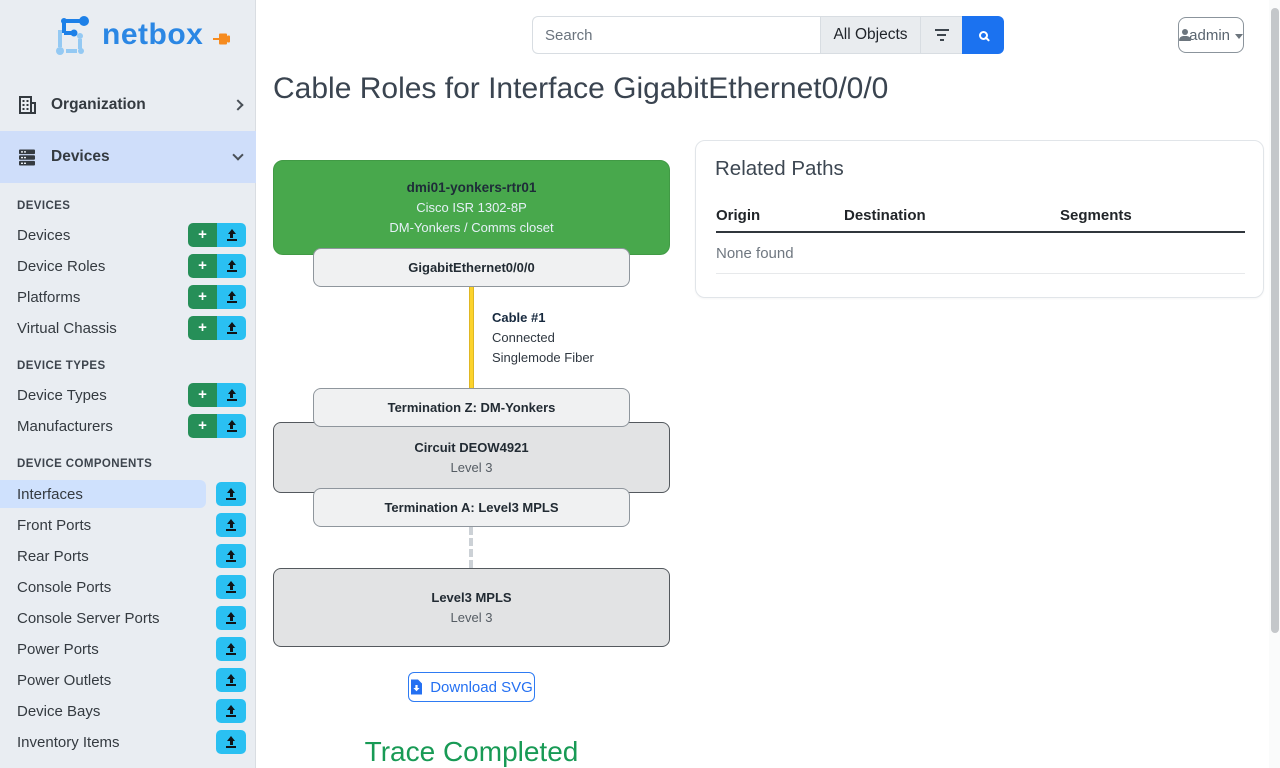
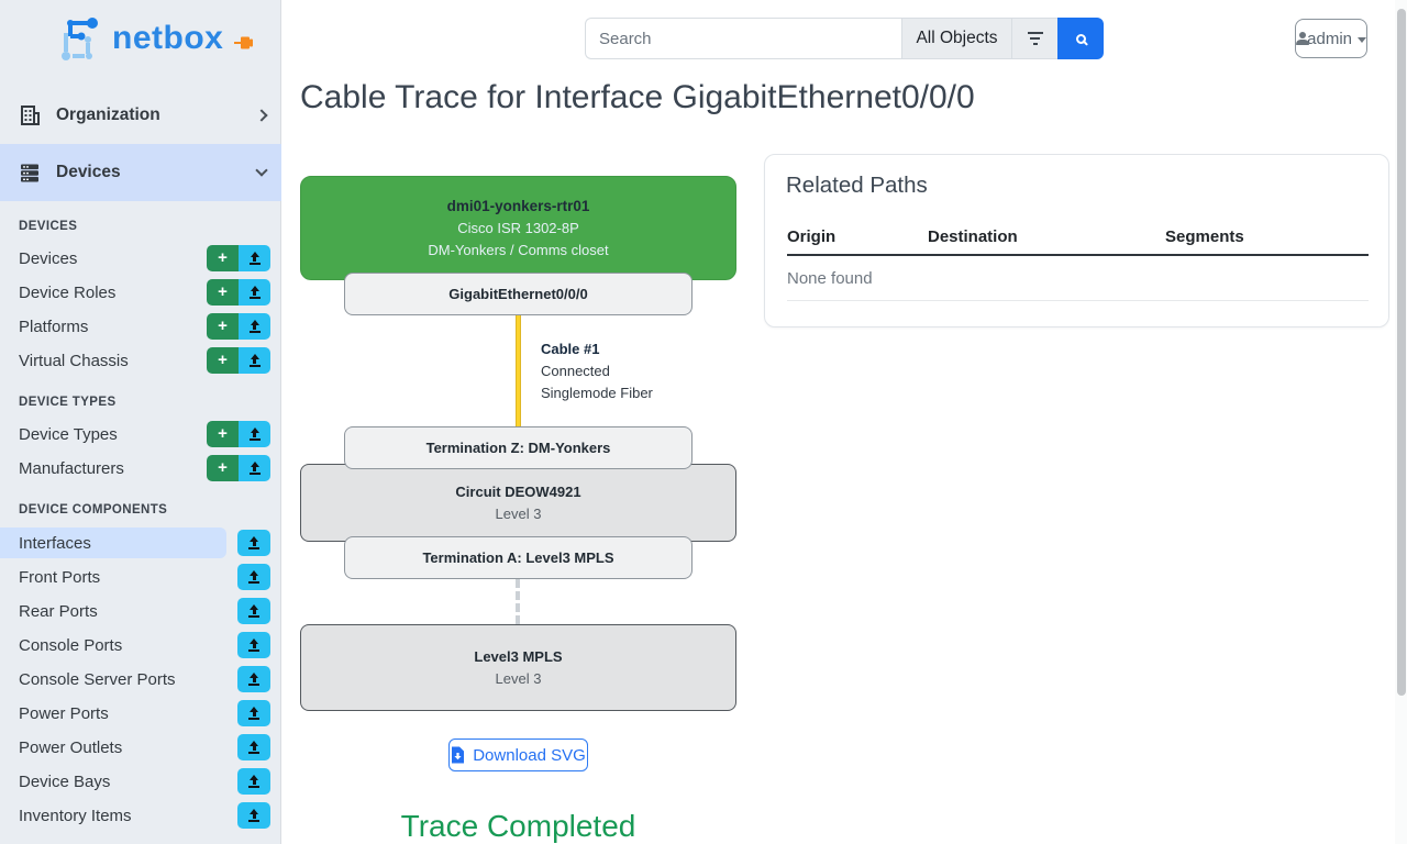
  netbox
  Organization
  Devices
  DEVICES
  Devices
  +
  Device Roles
  +
  Platforms
  +
  Virtual Chassis
  +
  DEVICE TYPES
  Device Types
  +
  Manufacturers
  +
  DEVICE COMPONENTS
  Interfaces
  Front Ports
  Rear Ports
  Console Ports
  Console Server Ports
  Power Ports
  Power Outlets
  Device Bays
  Inventory Items
  Search
  All Objects
  admin
- Cable Roles for Interface GigabitEthernet0/0/0
+ Cable Trace for Interface GigabitEthernet0/0/0
  dmi01-yonkers-rtr01
  Cisco ISR 1302-8P
  DM-Yonkers / Comms closet
  GigabitEthernet0/0/0
  Cable #1
  Connected
  Singlemode Fiber
  Circuit DEOW4921
  Level 3
  Termination Z: DM-Yonkers
  Termination A: Level3 MPLS
  Level3 MPLS
  Level 3
  Download SVG
  Trace Completed
  Related Paths
  Origin
  Destination
  Segments
  None found
